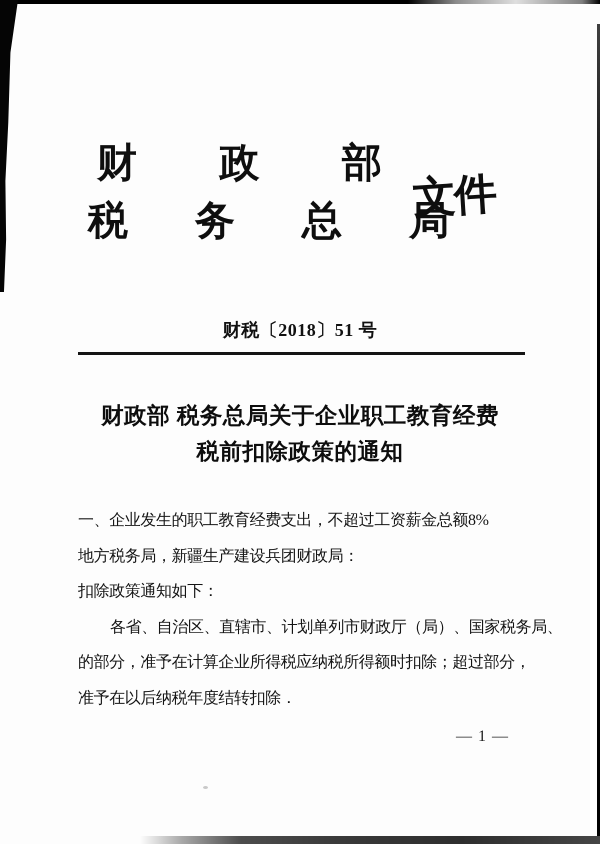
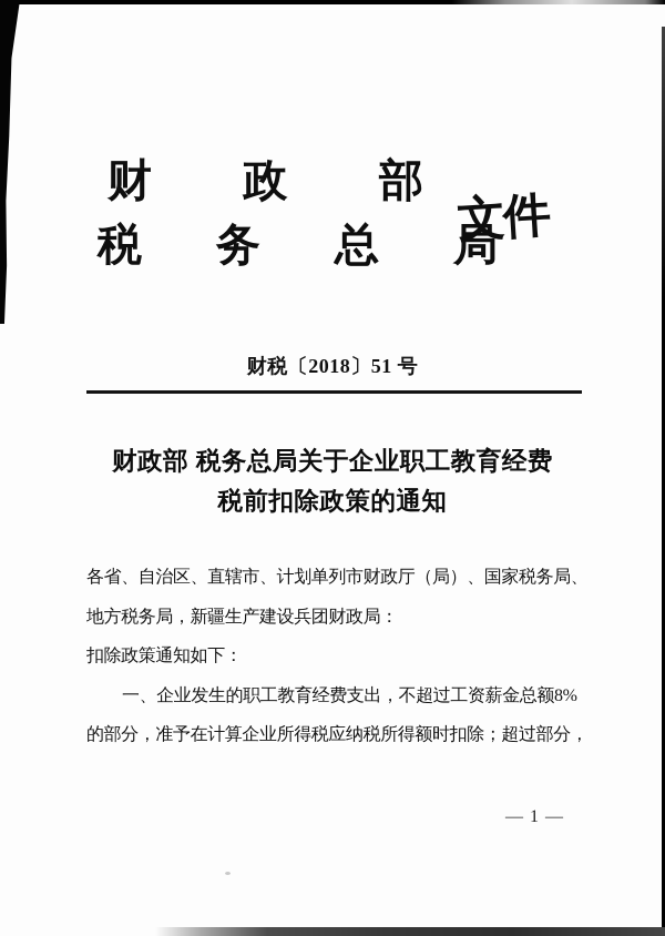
  财政部
  税务总局
  财税〔2018〕51 号
  财政部 税务总局关于企业职工教育经费
  税前扣除政策的通知
- 一、企业发生的职工教育经费支出，不超过工资薪金总额8%
+ 各省、自治区、直辖市、计划单列市财政厅（局）、国家税务局、
  地方税务局，新疆生产建设兵团财政局：
  扣除政策通知如下：
- 各省、自治区、直辖市、计划单列市财政厅（局）、国家税务局、
+ 一、企业发生的职工教育经费支出，不超过工资薪金总额8%
  的部分，准予在计算企业所得税应纳税所得额时扣除；超过部分，
- 准予在以后纳税年度结转扣除．
  — 1 —
